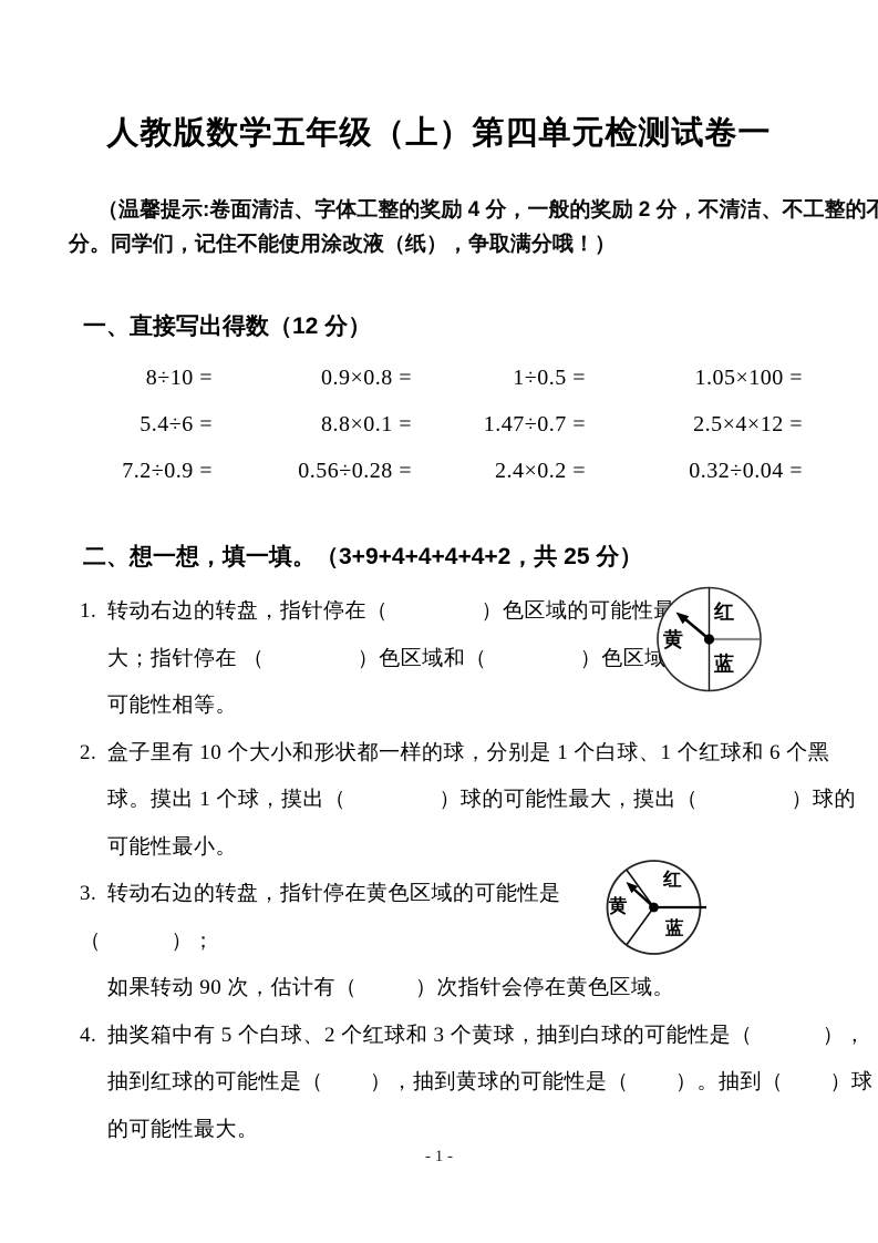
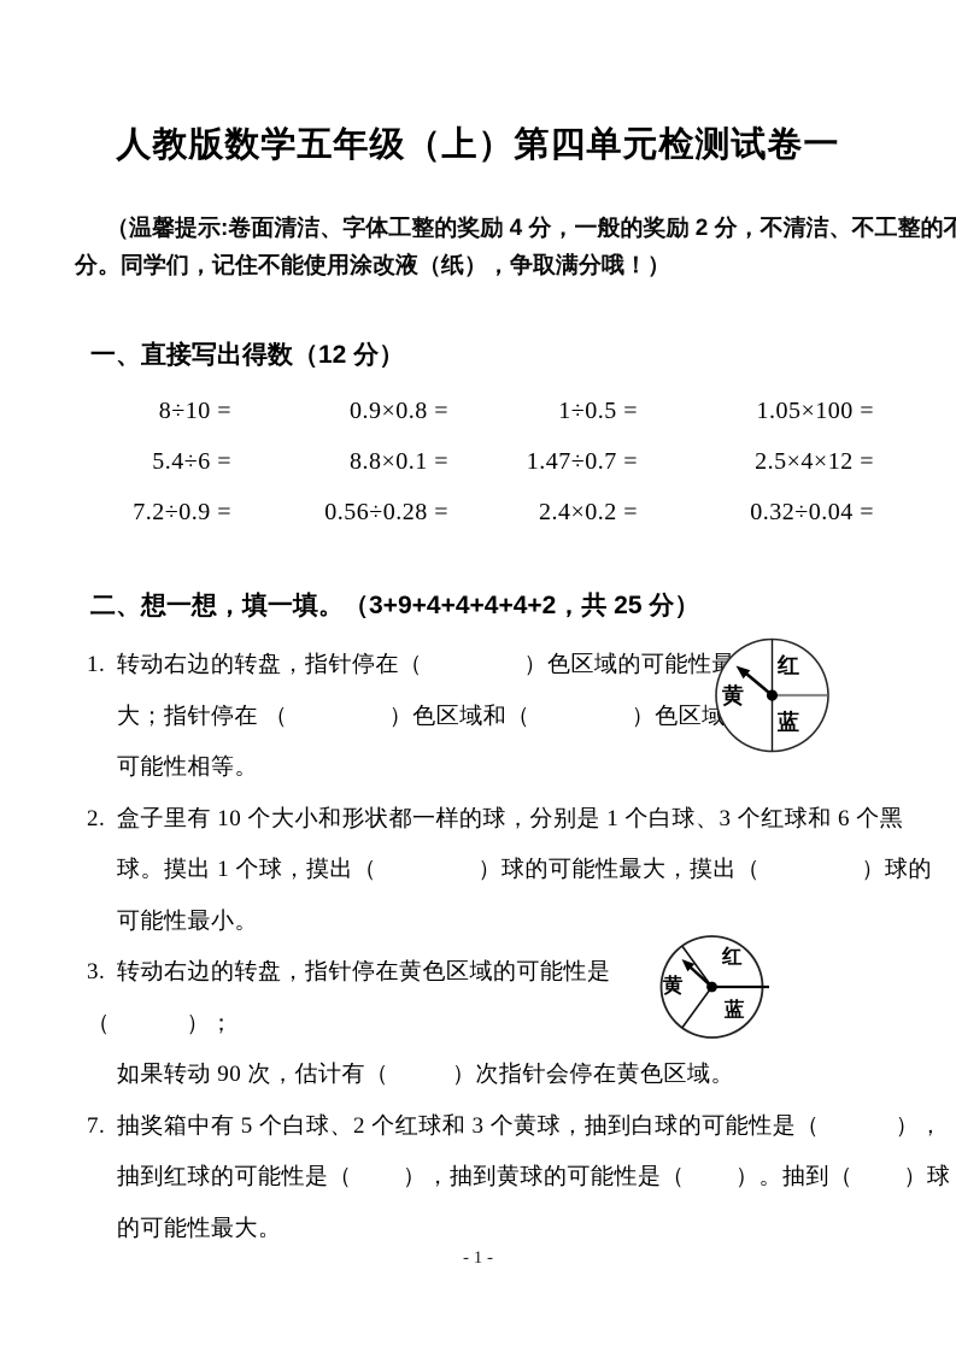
  人教版数学五年级（上）第四单元检测试卷一
  （温馨提示:卷面清洁、字体工整的奖励 4 分，一般的奖励 2 分，不清洁、不工整的不
  分。同学们，记住不能使用涂改液（纸），争取满分哦！）
  一、直接写出得数（12 分）
  8÷10 =
  0.9×0.8 =
  1÷0.5 =
  1.05×100 =
  5.4÷6 =
  8.8×0.1 =
  1.47÷0.7 =
  2.5×4×12 =
  7.2÷0.9 =
  0.56÷0.28 =
  2.4×0.2 =
  0.32÷0.04 =
  二、想一想，填一填。（3+9+4+4+4+4+2，共 25 分）
  1. 转动右边的转盘，指针停在（ ）色区域的可能性最
  大；指针停在 （ ）色区域和（ ）色区域
  可能性相等。
- 2. 盒子里有 10 个大小和形状都一样的球，分别是 1 个白球、1 个红球和 6 个黑
+ 2. 盒子里有 10 个大小和形状都一样的球，分别是 1 个白球、3 个红球和 6 个黑
  球。摸出 1 个球，摸出（ ）球的可能性最大，摸出（ ）球的
  可能性最小。
  3. 转动右边的转盘，指针停在黄色区域的可能性是
  （ ）；
  如果转动 90 次，估计有（ ）次指针会停在黄色区域。
- 4. 抽奖箱中有 5 个白球、2 个红球和 3 个黄球，抽到白球的可能性是（ ），
+ 7. 抽奖箱中有 5 个白球、2 个红球和 3 个黄球，抽到白球的可能性是（ ），
  抽到红球的可能性是（ ），抽到黄球的可能性是（ ）。抽到（ ）球
  的可能性最大。
  红
  黄
  蓝
  红
  黄
  蓝
  - 1 -
